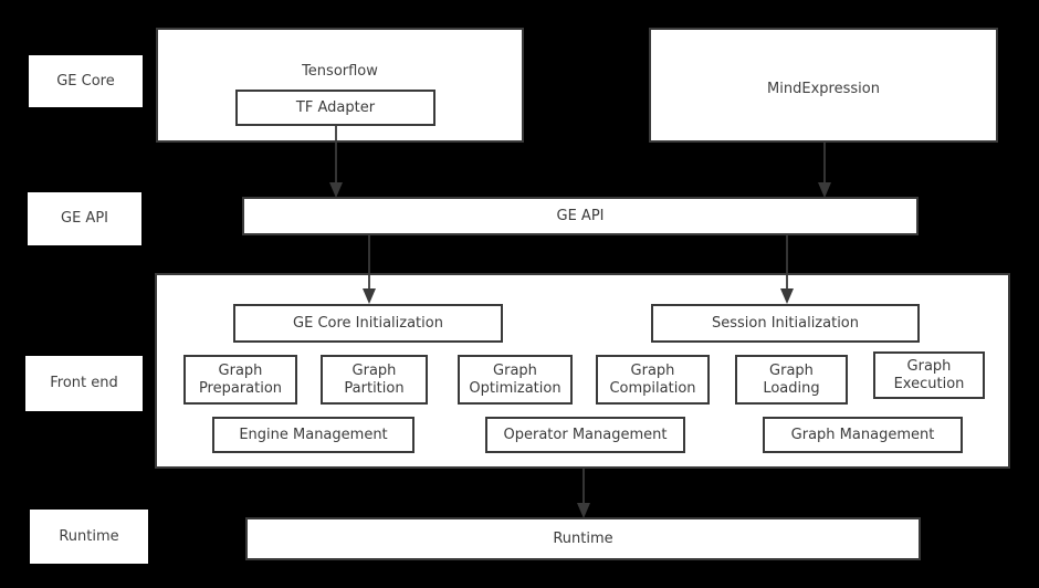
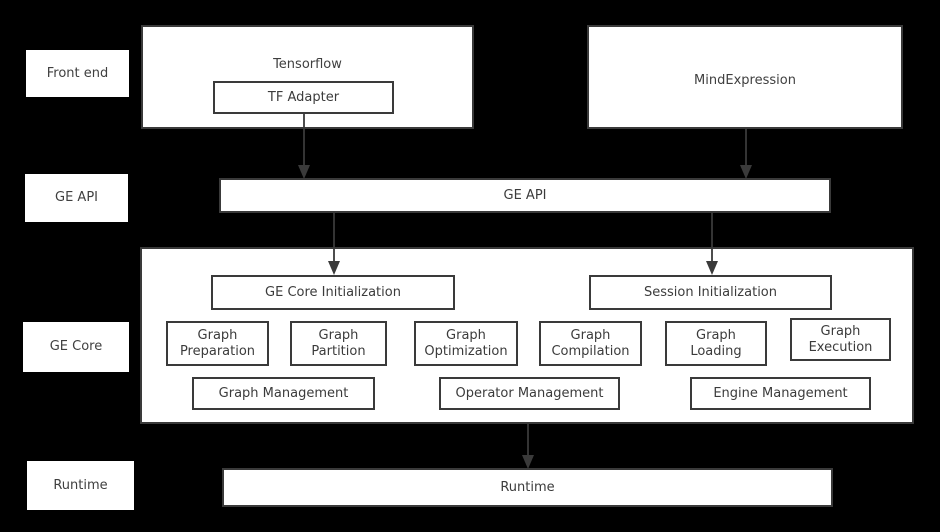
- GE Core
+ Front end
  GE API
- Front end
+ GE Core
  Runtime
  Tensorflow
  TF Adapter
  MindExpression
  GE API
  GE Core Initialization
  Session Initialization
  Graph
  Preparation
  Graph
  Partition
  Graph
  Optimization
  Graph
  Compilation
  Graph
  Loading
  Graph
  Execution
- Engine Management
+ Graph Management
  Operator Management
- Graph Management
+ Engine Management
  Runtime
